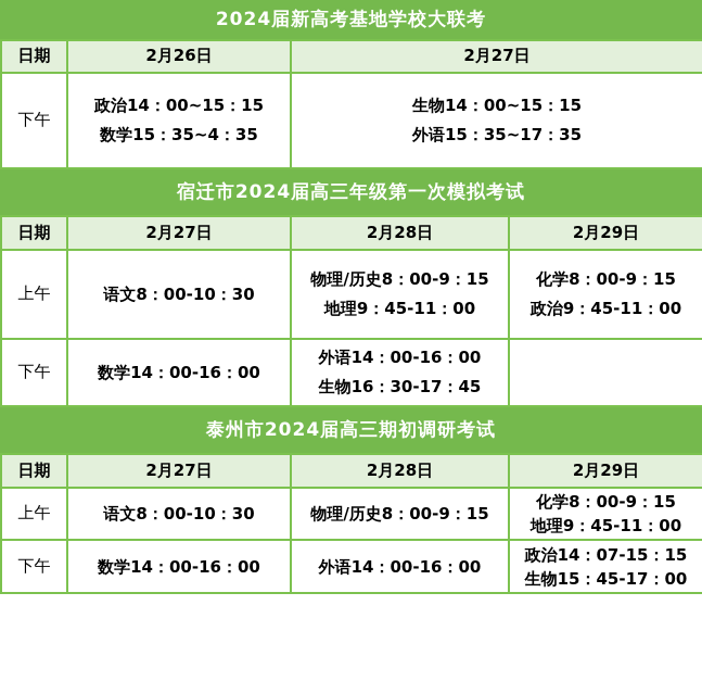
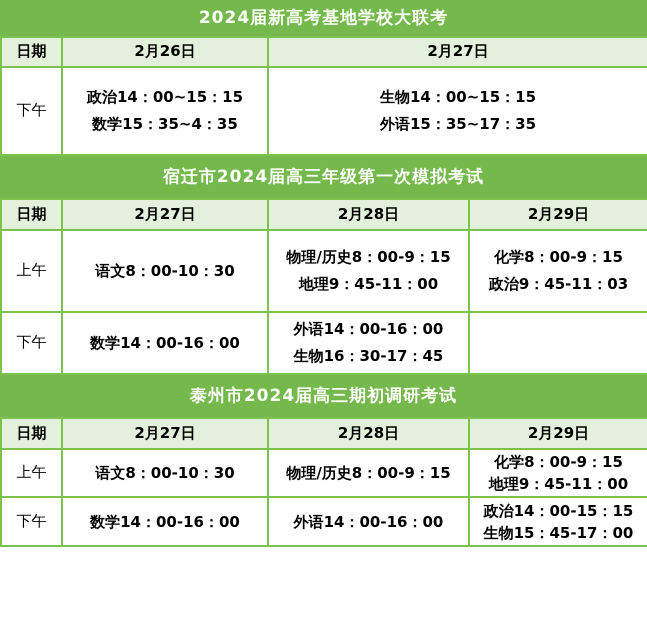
  2024届新高考基地学校大联考
  日期	2月26日	2月27日
  下午	政治14：00~15：15 数学15：35~4：35	生物14：00~15：15 外语15：35~17：35
  宿迁市2024届高三年级第一次模拟考试
  日期	2月27日	2月28日	2月29日
- 上午	语文8：00-10：30	物理/历史8：00-9：15 地理9：45-11：00	化学8：00-9：15 政治9：45-11：00
+ 上午	语文8：00-10：30	物理/历史8：00-9：15 地理9：45-11：00	化学8：00-9：15 政治9：45-11：03
  下午	数学14：00-16：00	外语14：00-16：00 生物16：30-17：45
  泰州市2024届高三期初调研考试
  日期	2月27日	2月28日	2月29日
  上午	语文8：00-10：30	物理/历史8：00-9：15	化学8：00-9：15 地理9：45-11：00
- 下午	数学14：00-16：00	外语14：00-16：00	政治14：07-15：15 生物15：45-17：00
+ 下午	数学14：00-16：00	外语14：00-16：00	政治14：00-15：15 生物15：45-17：00
